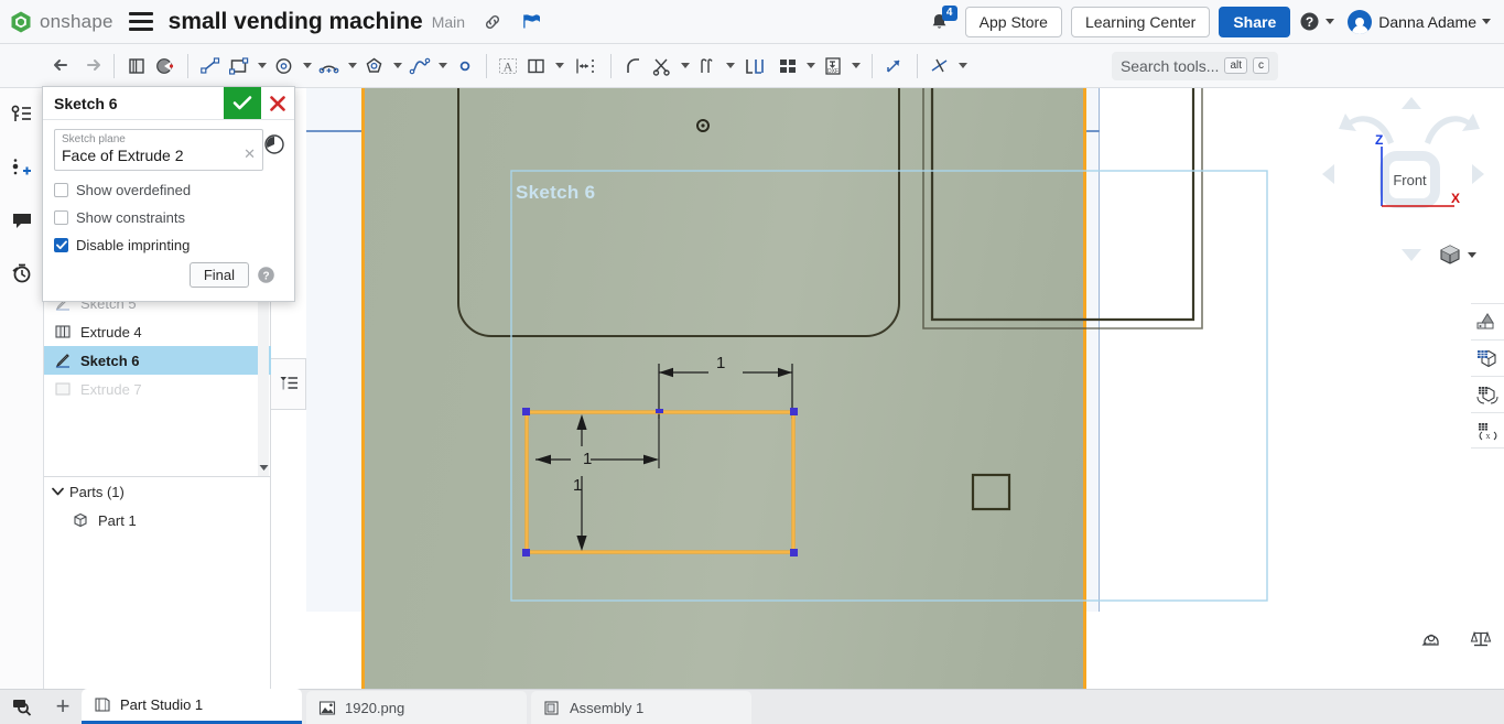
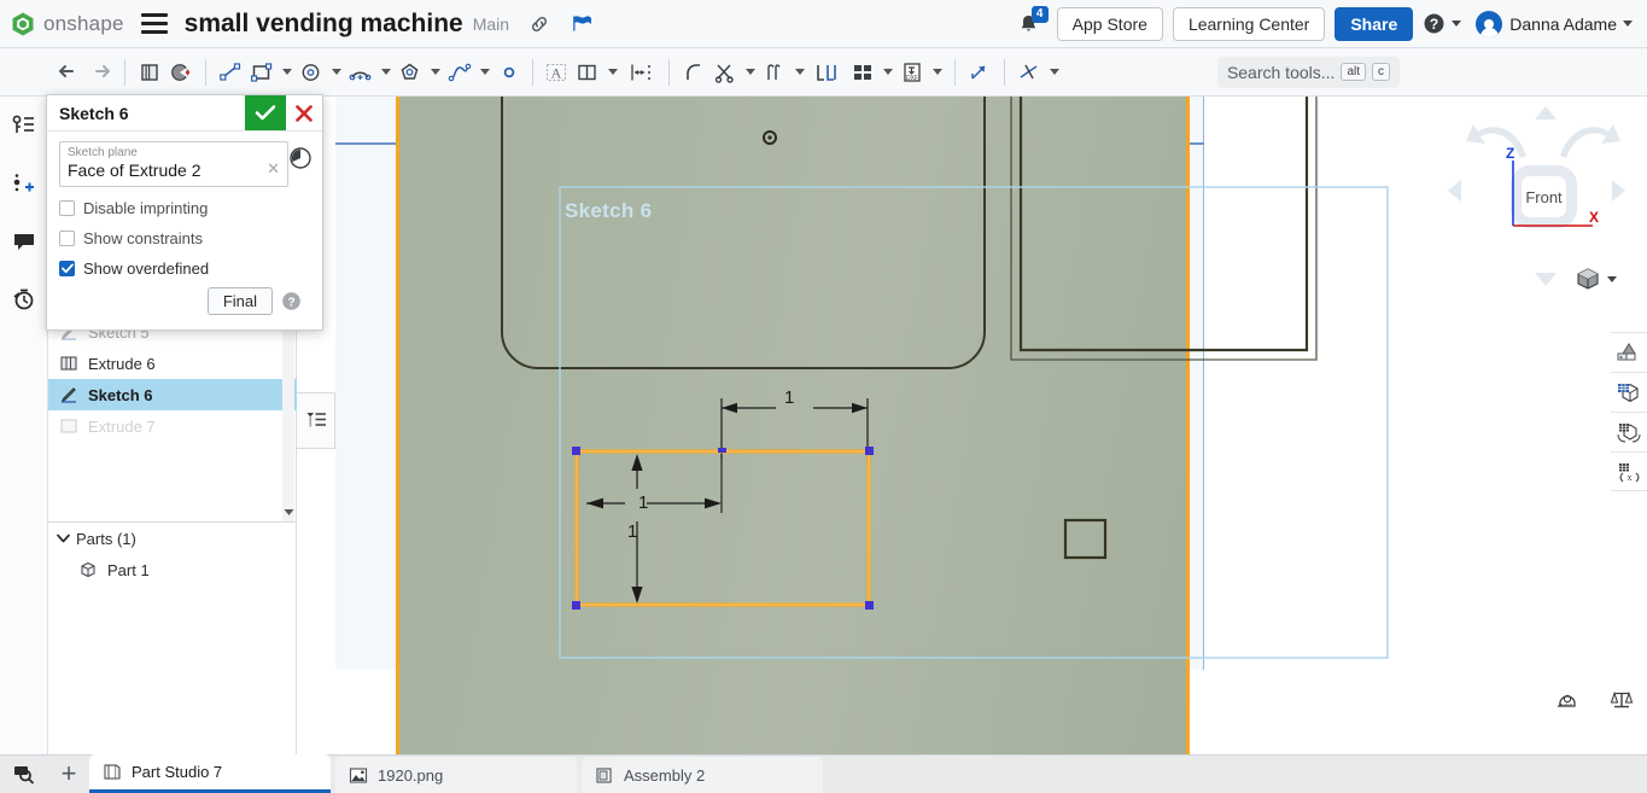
  onshape
  small vending machine
  Main
  4
  App Store
  Learning Center
  Share
  ?
  Danna Adame
  A
  Search tools...
  alt
  c
  Sketch 5
- Extrude 4
+ Extrude 6
  Sketch 6
  Extrude 7
  Parts (1)
  Part 1
  Sketch 6
  Sketch plane
  Face of Extrude 2
  ✕
- Show overdefined
+ Disable imprinting
  Show constraints
- Disable imprinting
+ Show overdefined
  Final
  ?
  1
  1
  1
  Sketch 6
  Front
  Z
  X
  x
  +
- Part Studio 1
+ Part Studio 7
  1920.png
- Assembly 1
+ Assembly 2
